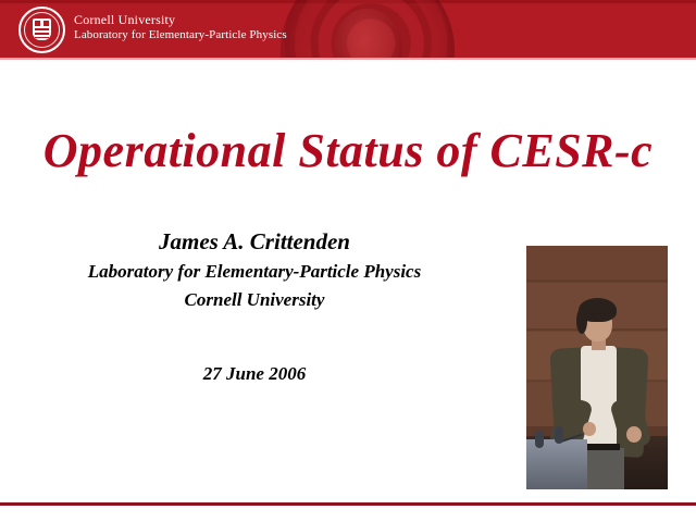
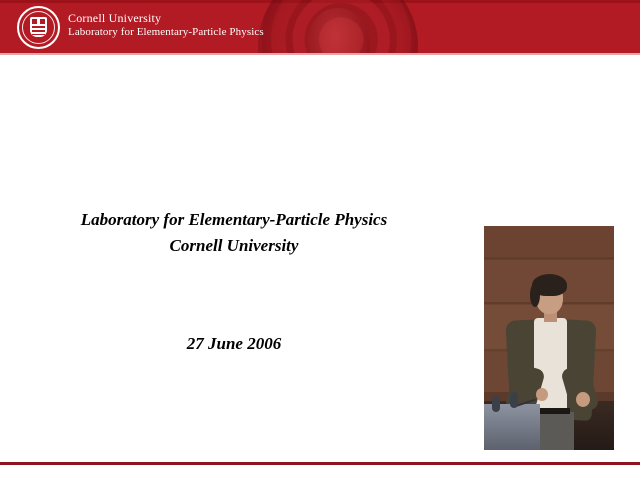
  Cornell University
  Laboratory for Elementary-Particle Physics
- Operational Status of CESR-c
- James A. Crittenden
  Laboratory for Elementary-Particle Physics
  Cornell University
  27 June 2006
